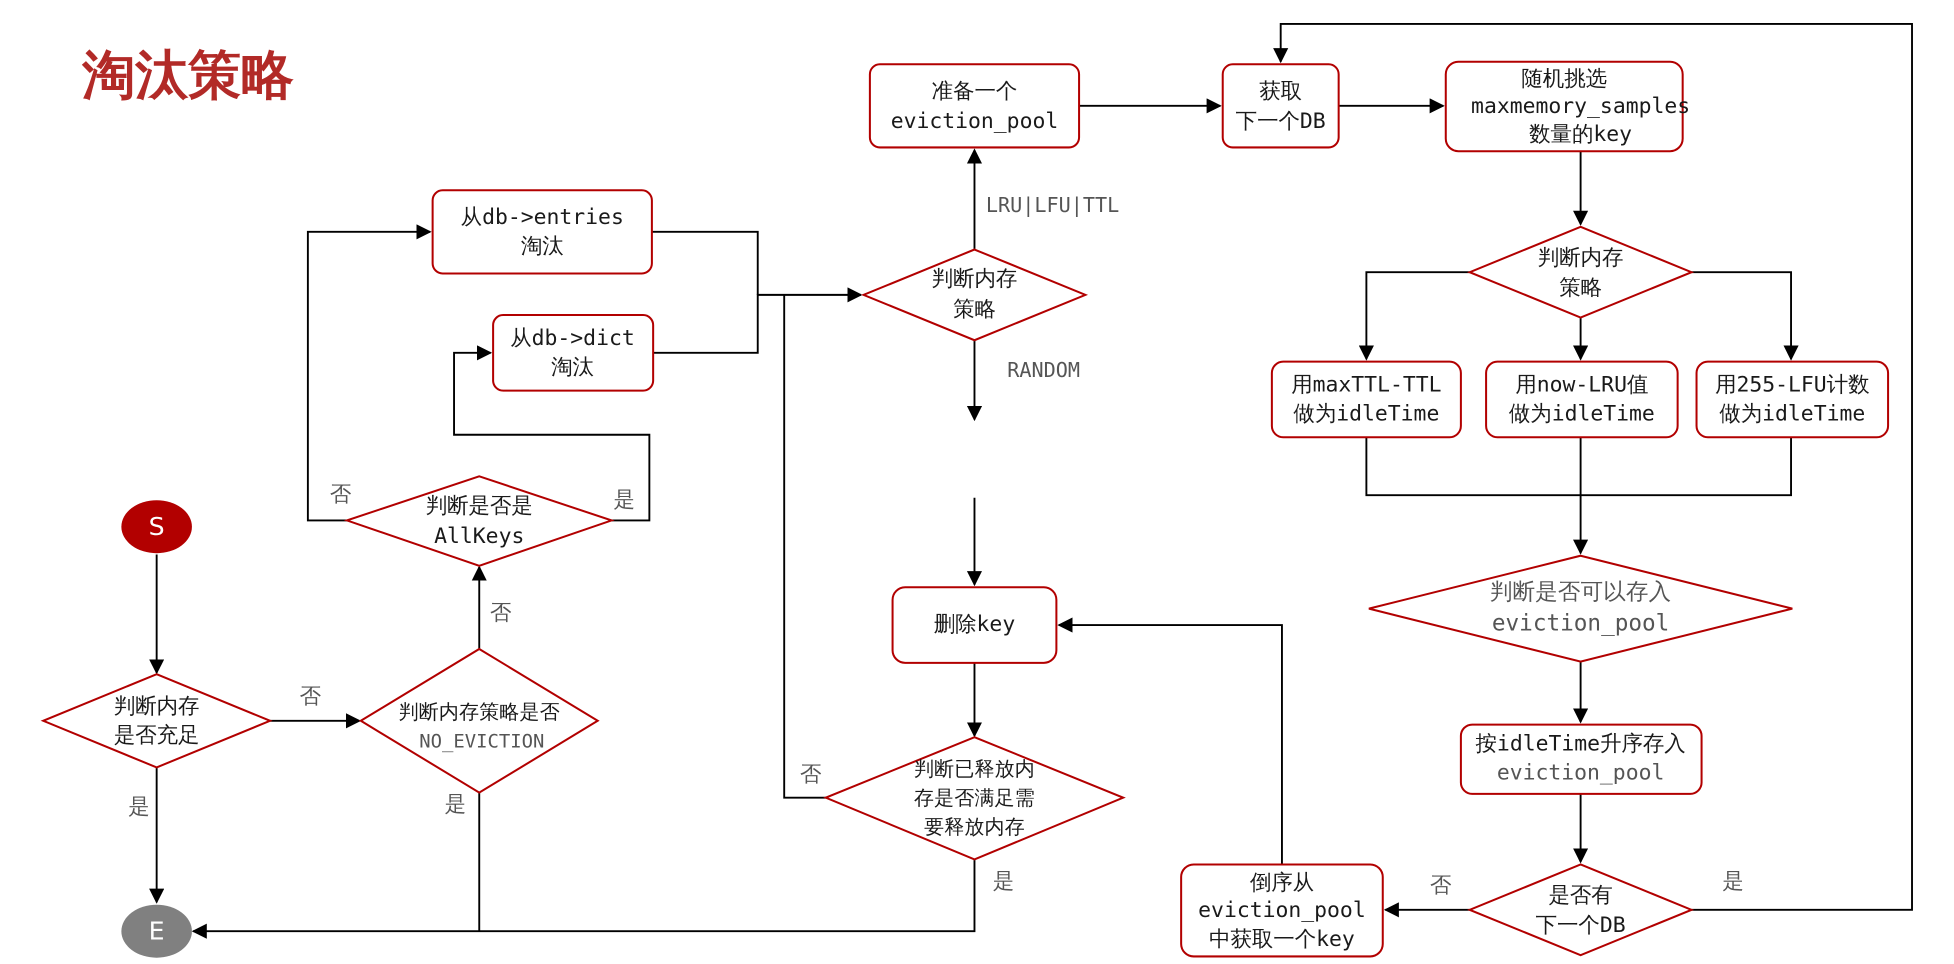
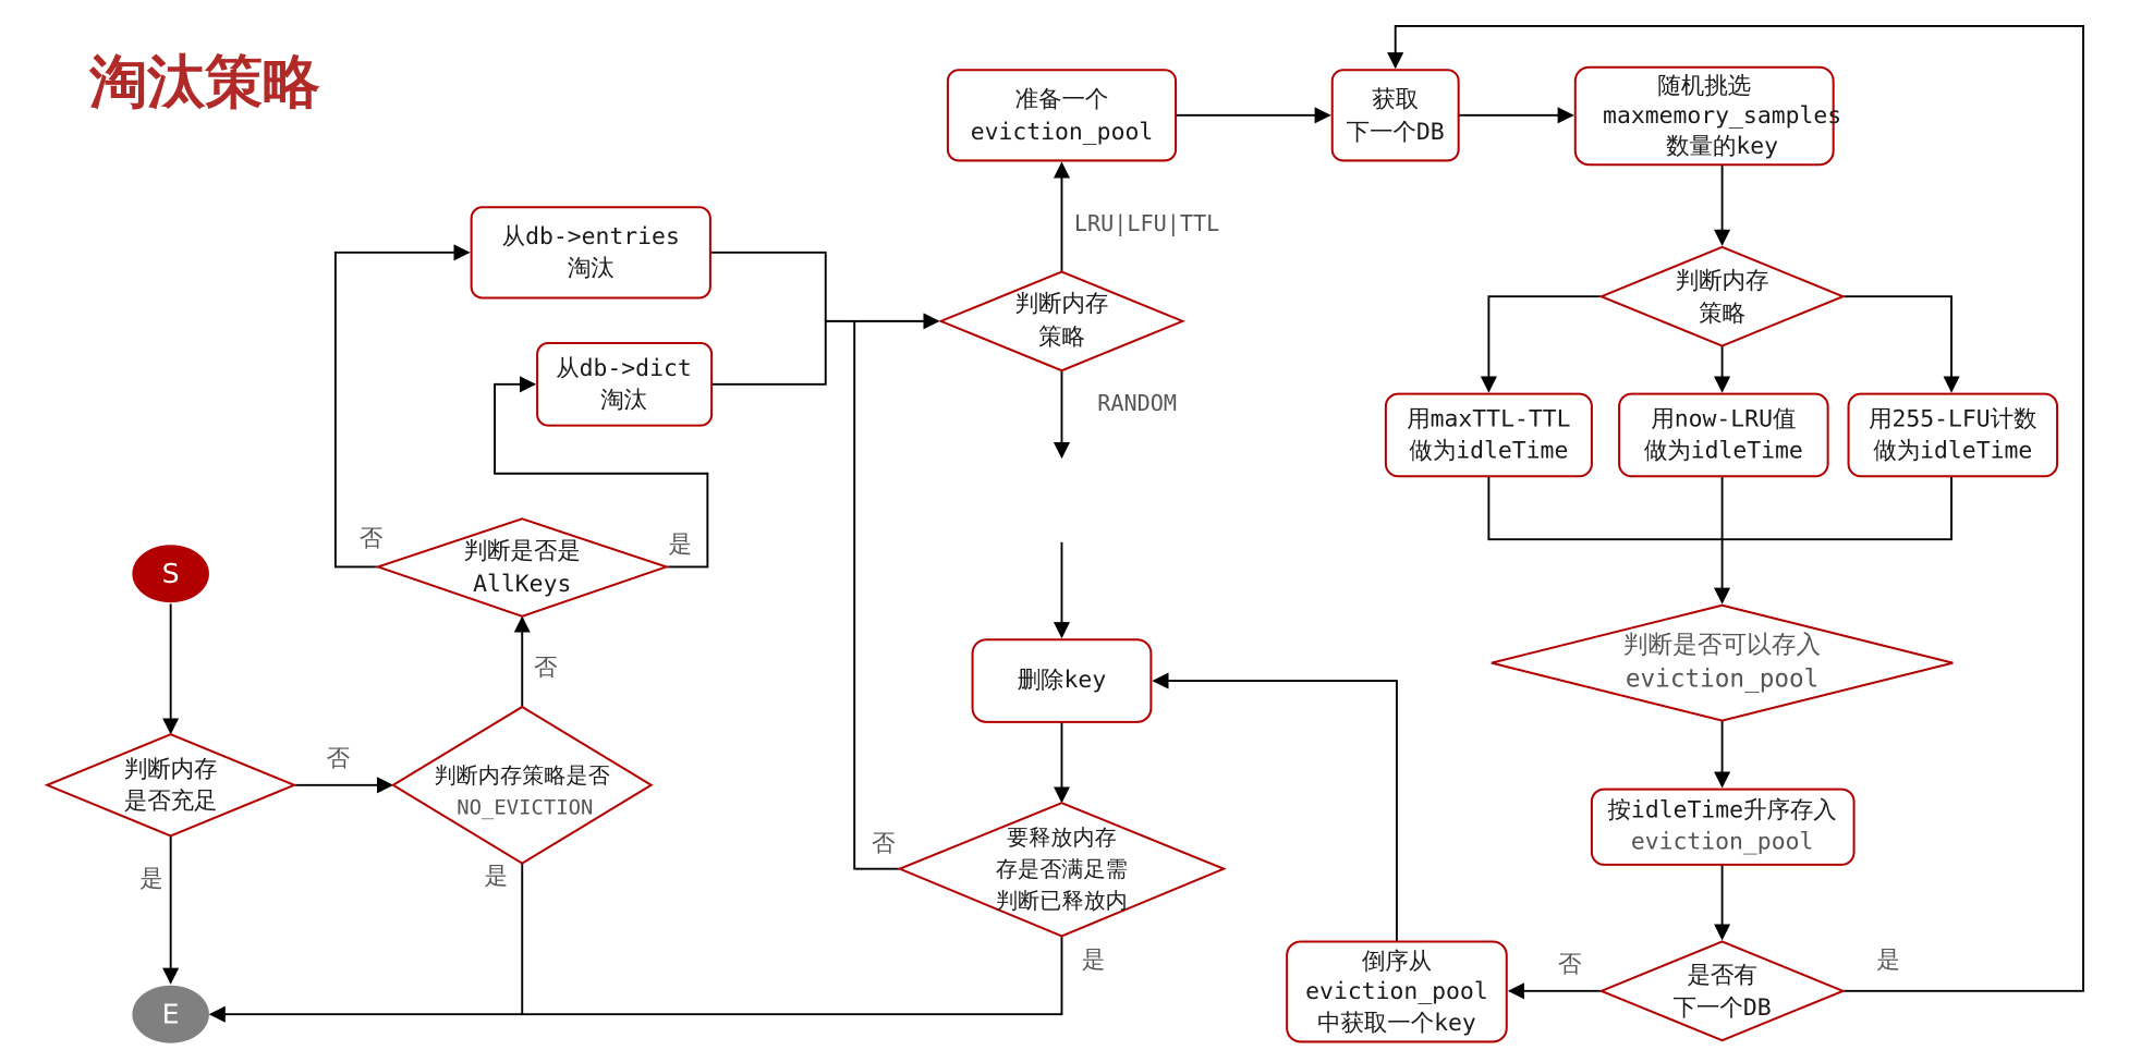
  淘汰策略
  否
  是
  否
  是
  否
  是
  LRU|LFU|TTL
  RANDOM
  否
  是
  否
  是
  S
  E
  判断内存
  是否充足
  判断内存策略是否
  NO_EVICTION
  判断是否是
  AllKeys
  判断内存
  策略
  判断内存
  策略
  判断是否可以存入
  eviction_pool
  是否有
  下一个DB
- 判断已释放内
+ 要释放内存
  存是否满足需
- 要释放内存
+ 判断已释放内
  从db->entries
  淘汰
  从db->dict
  淘汰
  准备一个
  eviction_pool
  获取
  下一个DB
  随机挑选
  maxmemory_samples
  数量的key
  用maxTTL-TTL
  做为idleTime
  用now-LRU值
  做为idleTime
  用255-LFU计数
  做为idleTime
  按idleTime升序存入
  eviction_pool
  倒序从
  eviction_pool
  中获取一个key
  删除key
